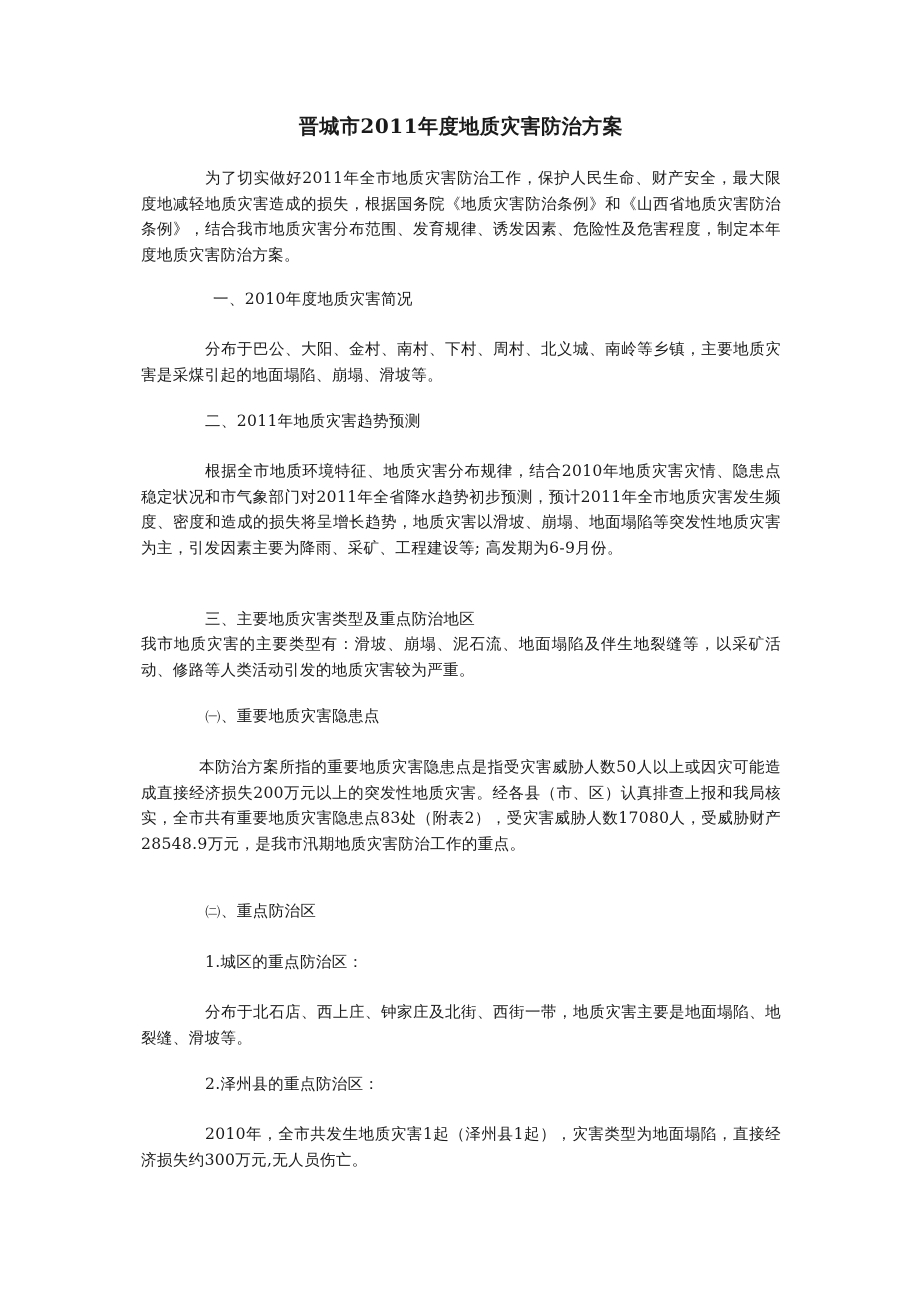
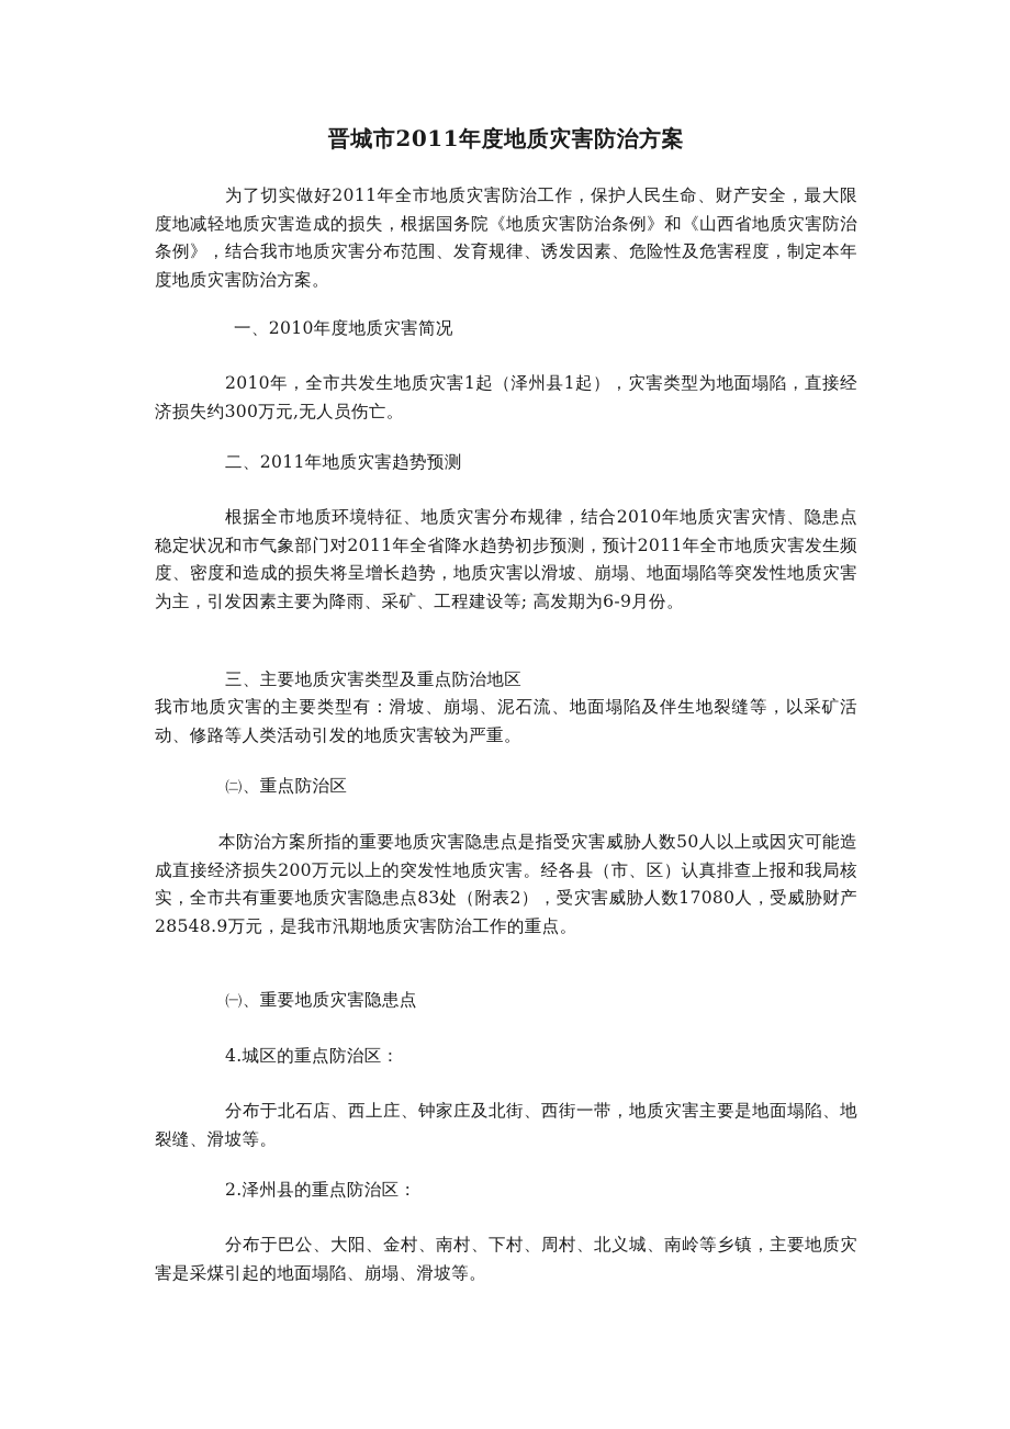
  晋城市2011年度地质灾害防治方案
  为了切实做好2011年全市地质灾害防治工作，保护人民生命、财产安全，最大限度地减轻地质灾害造成的损失，根据国务院《地质灾害防治条例》和《山西省地质灾害防治条例》，结合我市地质灾害分布范围、发育规律、诱发因素、危险性及危害程度，制定本年度地质灾害防治方案。
  一、2010年度地质灾害简况
- 分布于巴公、大阳、金村、南村、下村、周村、北义城、南岭等乡镇，主要地质灾害是采煤引起的地面塌陷、崩塌、滑坡等。
+ 2010年，全市共发生地质灾害1起（泽州县1起），灾害类型为地面塌陷，直接经济损失约300万元,无人员伤亡。
  二、2011年地质灾害趋势预测
  根据全市地质环境特征、地质灾害分布规律，结合2010年地质灾害灾情、隐患点稳定状况和市气象部门对2011年全省降水趋势初步预测，预计2011年全市地质灾害发生频度、密度和造成的损失将呈增长趋势，地质灾害以滑坡、崩塌、地面塌陷等突发性地质灾害为主，引发因素主要为降雨、采矿、工程建设等; 高发期为6-9月份。
  三、主要地质灾害类型及重点防治地区
  我市地质灾害的主要类型有：滑坡、崩塌、泥石流、地面塌陷及伴生地裂缝等，以采矿活动、修路等人类活动引发的地质灾害较为严重。
- ㈠、重要地质灾害隐患点
+ ㈡、重点防治区
  本防治方案所指的重要地质灾害隐患点是指受灾害威胁人数50人以上或因灾可能造成直接经济损失200万元以上的突发性地质灾害。经各县（市、区）认真排查上报和我局核实，全市共有重要地质灾害隐患点83处（附表2），受灾害威胁人数17080人，受威胁财产28548.9万元，是我市汛期地质灾害防治工作的重点。
- ㈡、重点防治区
+ ㈠、重要地质灾害隐患点
- 1.城区的重点防治区：
+ 4.城区的重点防治区：
  分布于北石店、西上庄、钟家庄及北街、西街一带，地质灾害主要是地面塌陷、地裂缝、滑坡等。
  2.泽州县的重点防治区：
- 2010年，全市共发生地质灾害1起（泽州县1起），灾害类型为地面塌陷，直接经济损失约300万元,无人员伤亡。
+ 分布于巴公、大阳、金村、南村、下村、周村、北义城、南岭等乡镇，主要地质灾害是采煤引起的地面塌陷、崩塌、滑坡等。
